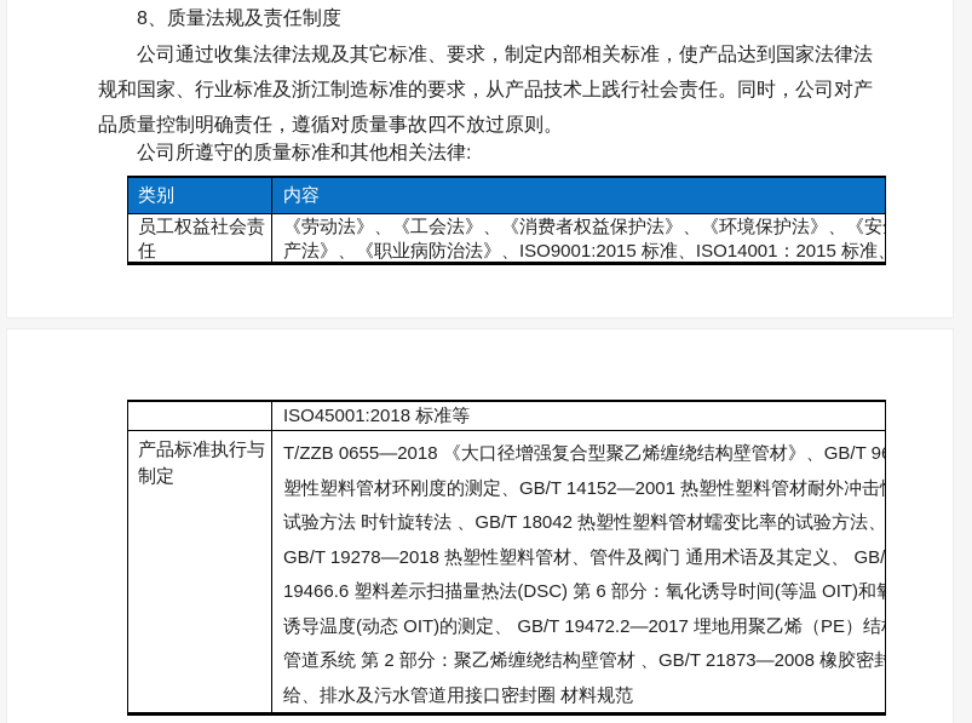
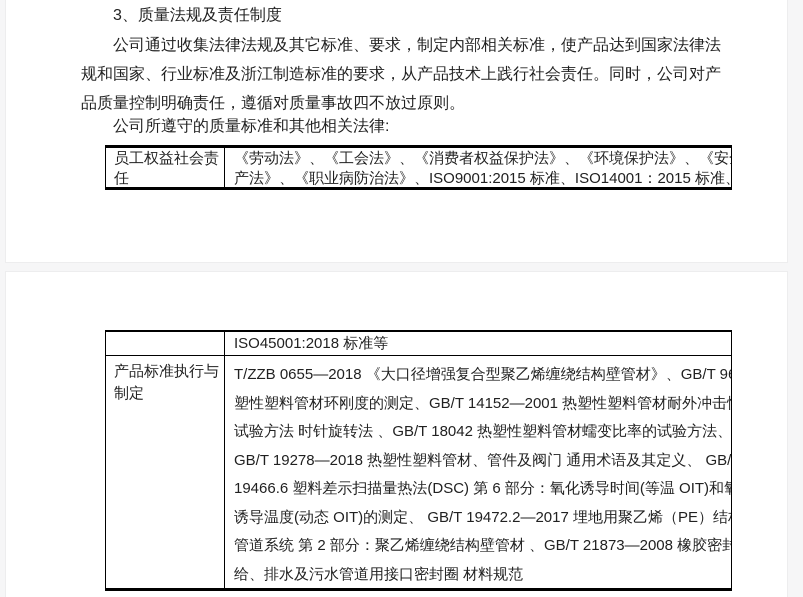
- 8、质量法规及责任制度
+ 3、质量法规及责任制度
  公司通过收集法律法规及其它标准、要求，制定内部相关标准，使产品达到国家法律法
  规和国家、行业标准及浙江制造标准的要求，从产品技术上践行社会责任。同时，公司对产
  品质量控制明确责任，遵循对质量事故四不放过原则。
  公司所遵守的质量标准和其他相关法律:
- 类别
- 内容
  员工权益社会责任
  《劳动法》、《工会法》、《消费者权益保护法》、《环境保护法》、《安
  产法》、《职业病防治法》、ISO9001:2015 标准、ISO14001：2015 标准
  ISO45001:2018 标准等
  产品标准执行与制定
  T/ZZB 0655—2018 《大口径增强复合型聚乙烯缠绕结构壁管材》、GB/T 9
  塑性塑料管材环刚度的测定、GB/T 14152—2001 热塑性塑料管材耐外冲击
  试验方法 时针旋转法 、GB/T 18042 热塑性塑料管材蠕变比率的试验方法、
  GB/T 19278—2018 热塑性塑料管材、管件及阀门 通用术语及其定义、 GB/
  19466.6 塑料差示扫描量热法(DSC) 第 6 部分：氧化诱导时间(等温 OIT)和
  诱导温度(动态 OIT)的测定、 GB/T 19472.2—2017 埋地用聚乙烯（PE）结
  管道系统 第 2 部分：聚乙烯缠绕结构壁管材 、GB/T 21873—2008 橡胶密封
  给、排水及污水管道用接口密封圈 材料规范
